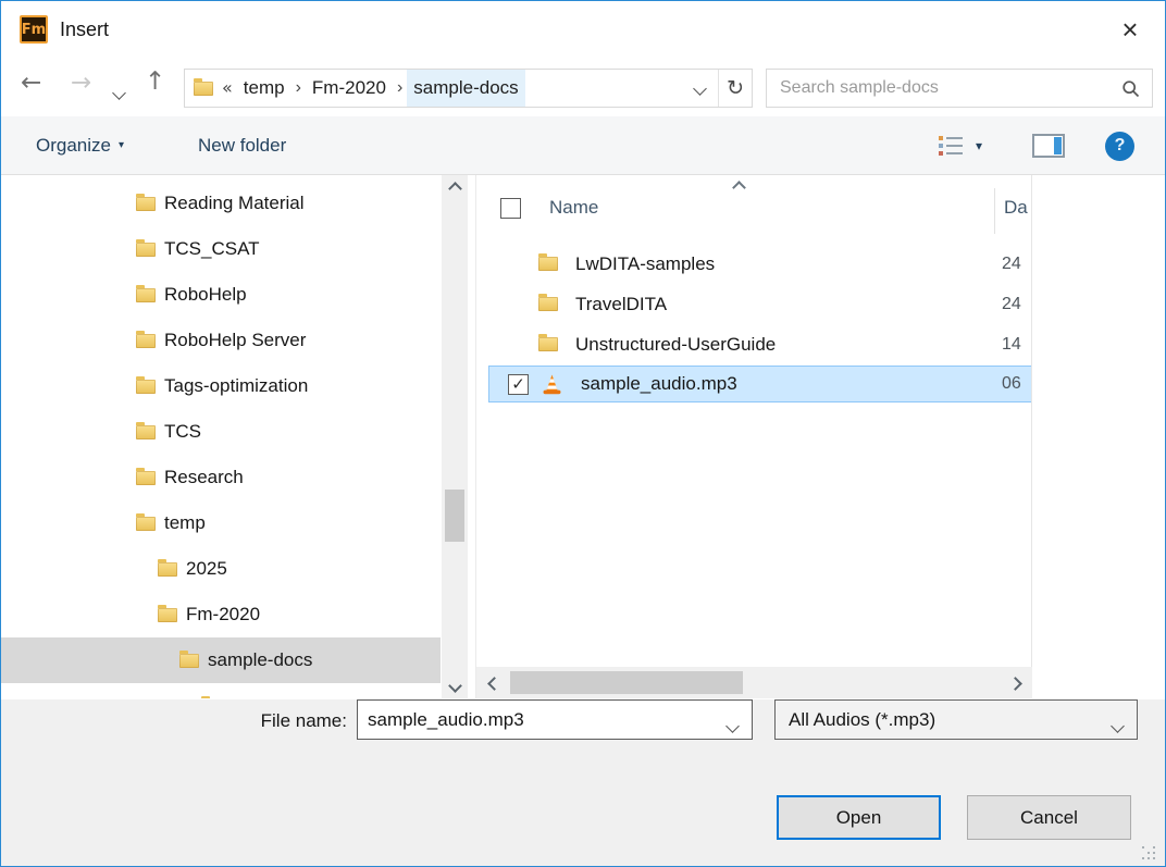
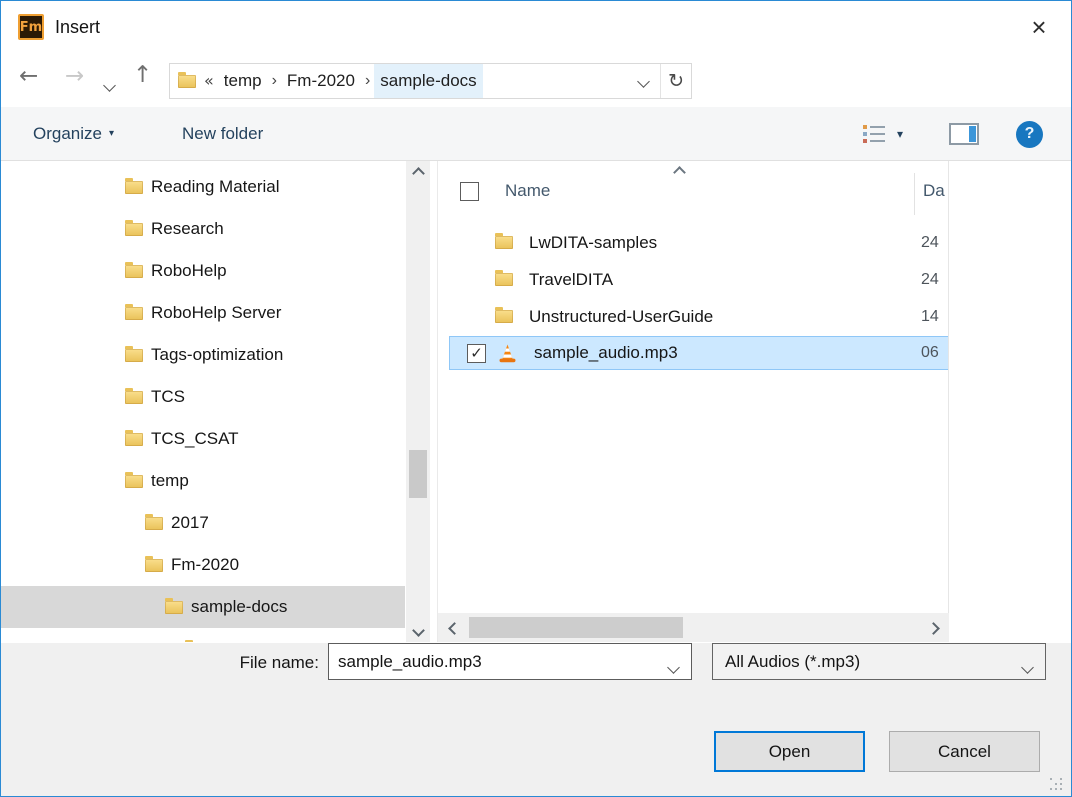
  Fm
  Insert
  ×
  ←
  →
  ↑
  «
  temp
  ›
  Fm-2020
  ›
  sample-docs
  ↻
- Search sample-docs
  Organize
  ▾
  New folder
  ▾
  ?
  Reading Material
- TCS_CSAT
+ Research
  RoboHelp
  RoboHelp Server
  Tags-optimization
  TCS
- Research
+ TCS_CSAT
  temp
- 2025
+ 2017
  Fm-2020
  sample-docs
  Name
  Da
  LwDITA-samples
  24
  TravelDITA
  24
  Unstructured-UserGuide
  14
  ✓
  sample_audio.mp3
  06
  File name:
  sample_audio.mp3
  All Audios (*.mp3)
  Open
  Cancel
